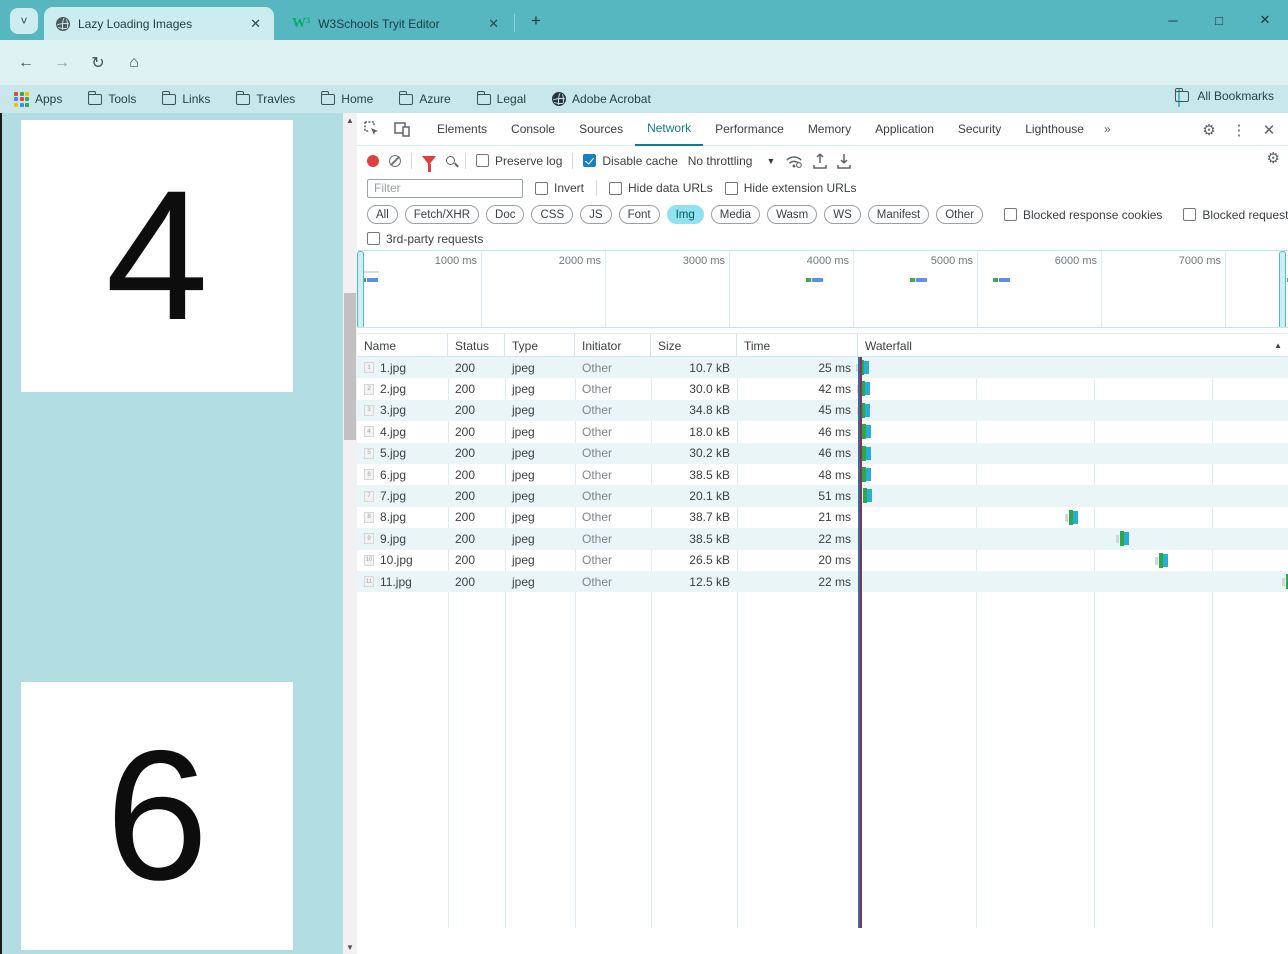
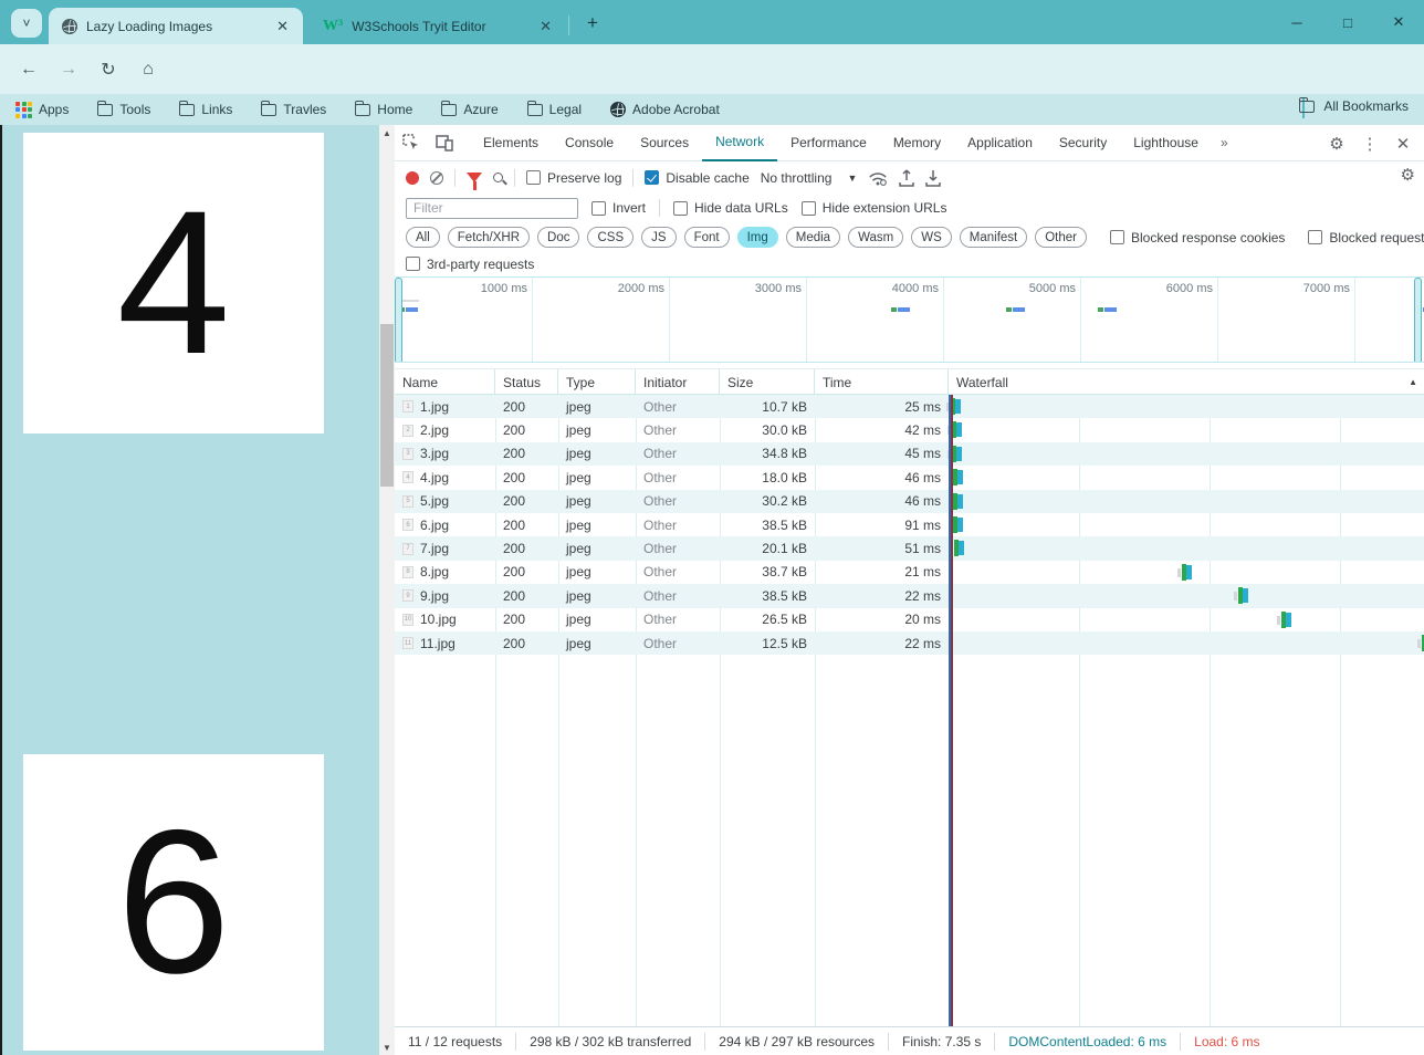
  ˅
  Lazy Loading Images
  ✕
  W³
  W3Schools Tryit Editor
  ✕
  +
  ─
  □
  ✕
  ←
  →
  ↻
  ⌂
  Apps
  Tools
  Links
  Travles
  Home
  Azure
  Legal
  Adobe Acrobat
  All Bookmarks
  4
  6
  ▲
  ▼
  Elements
  Console
  Sources
  Network
  Performance
  Memory
  Application
  Security
  Lighthouse
  »
  ⚙
  ⋮
  ✕
  Preserve log
  Disable cache
  No throttling
  ▼
  ⚙
  Filter
  Invert
  Hide data URLs
  Hide extension URLs
  All
  Fetch/XHR
  Doc
  CSS
  JS
  Font
  Img
  Media
  Wasm
  WS
  Manifest
  Other
  Blocked response cookies
  Blocked request
  3rd-party requests
  1000 ms
  2000 ms
  3000 ms
  4000 ms
  5000 ms
  6000 ms
  7000 ms
  Name
  Status
  Type
  Initiator
  Size
  Time
  Waterfall
  ▲
  1.jpg
  200
  jpeg
  Other
  10.7 kB
  25 ms
  2.jpg
  200
  jpeg
  Other
  30.0 kB
  42 ms
  3.jpg
  200
  jpeg
  Other
  34.8 kB
  45 ms
  4.jpg
  200
  jpeg
  Other
  18.0 kB
  46 ms
  5.jpg
  200
  jpeg
  Other
  30.2 kB
  46 ms
  6.jpg
  200
  jpeg
  Other
  38.5 kB
- 48 ms
+ 91 ms
  7.jpg
  200
  jpeg
  Other
  20.1 kB
  51 ms
  8.jpg
  200
  jpeg
  Other
  38.7 kB
  21 ms
  9.jpg
  200
  jpeg
  Other
  38.5 kB
  22 ms
  10.jpg
  200
  jpeg
  Other
  26.5 kB
  20 ms
  11.jpg
  200
  jpeg
  Other
  12.5 kB
  22 ms
+ 11 / 12 requests
+ 298 kB / 302 kB transferred
+ 294 kB / 297 kB resources
+ Finish: 7.35 s
+ DOMContentLoaded: 6 ms
+ Load: 6 ms
